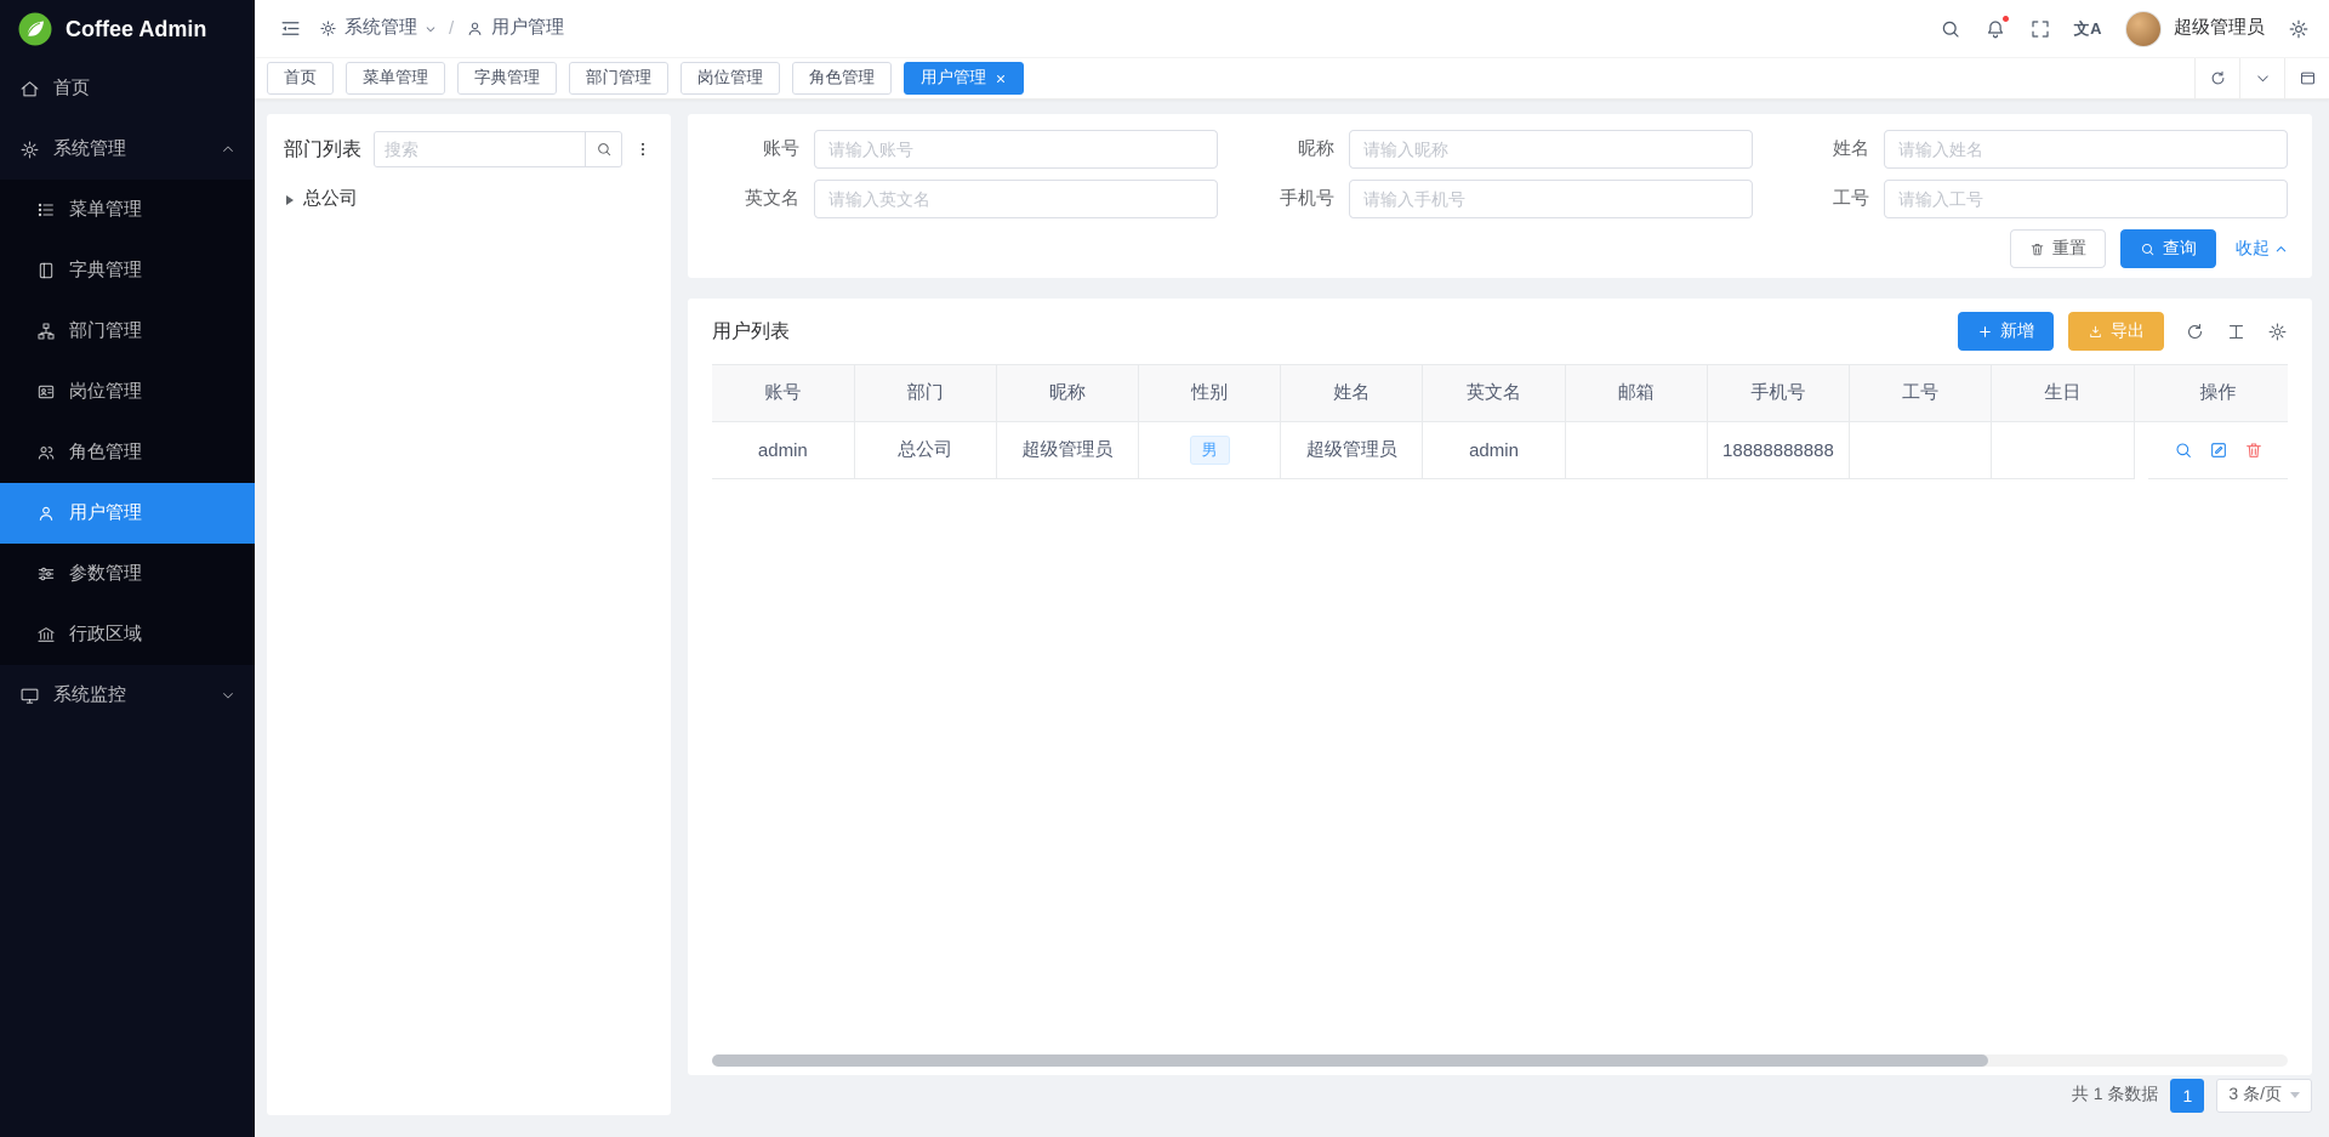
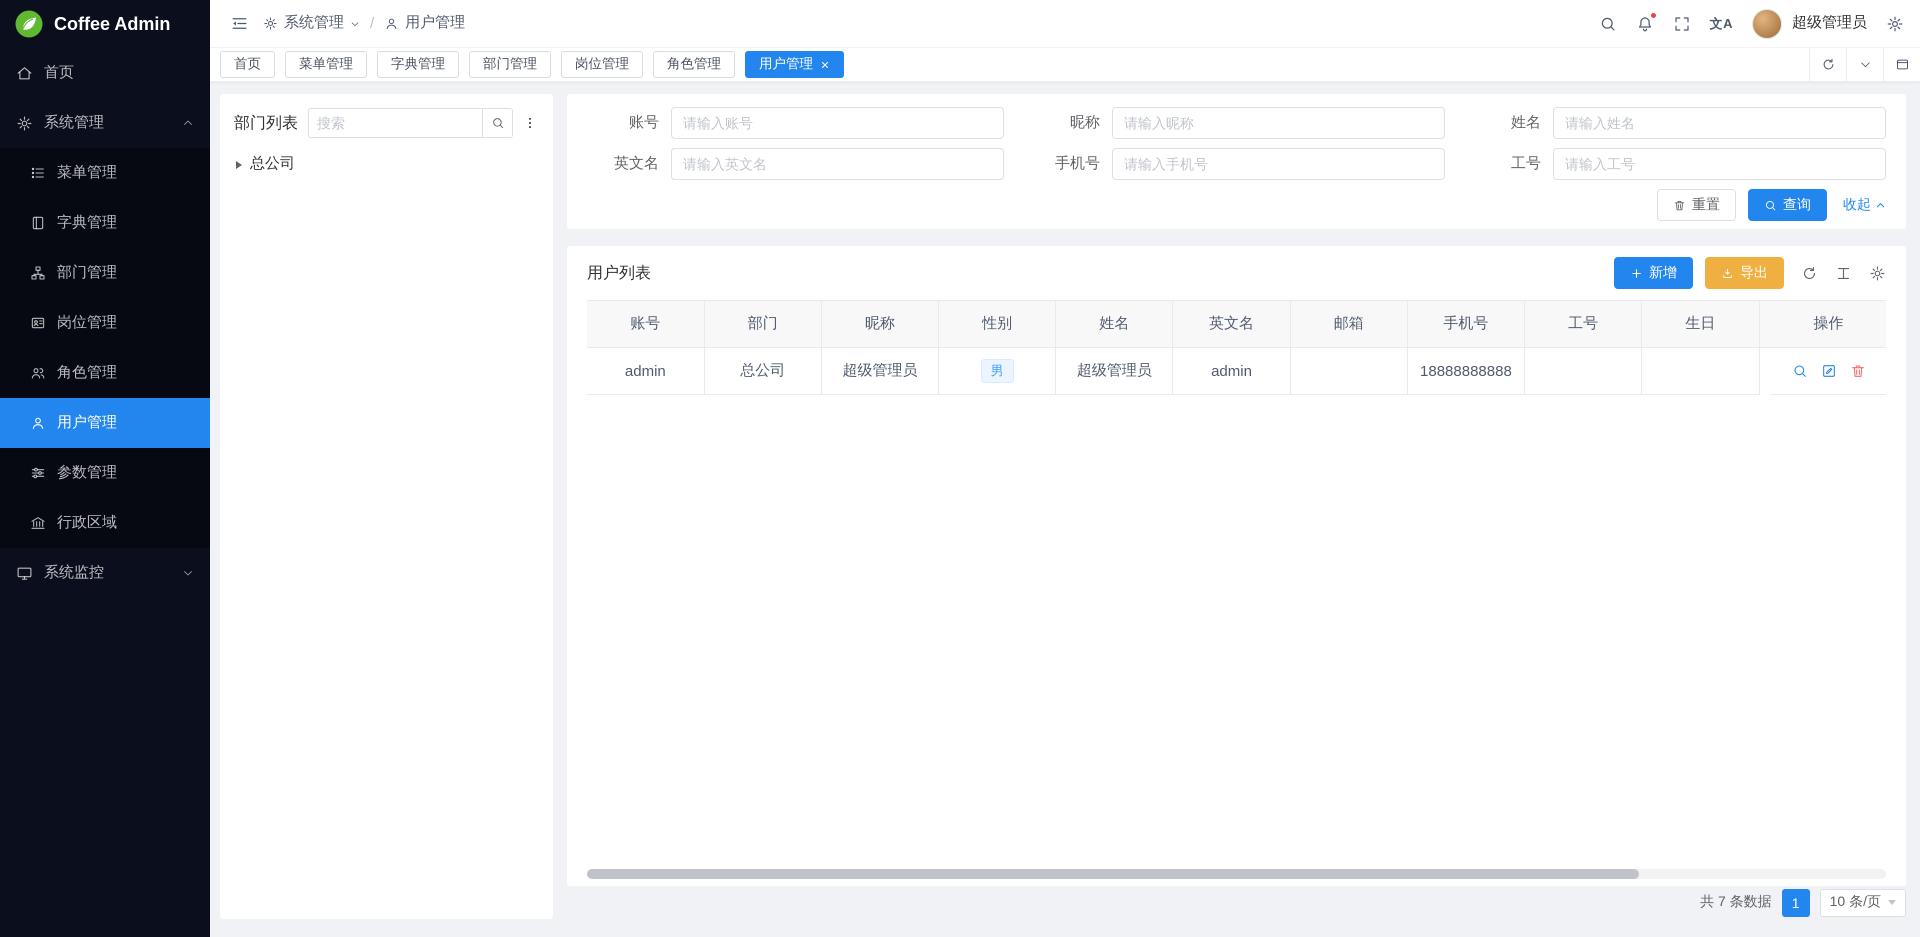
  Coffee Admin
  首页
  系统管理
  菜单管理
  字典管理
  部门管理
  岗位管理
  角色管理
  用户管理
  参数管理
  行政区域
  系统监控
  系统管理
  /
  用户管理
  文A
  超级管理员
  首页
  菜单管理
  字典管理
  部门管理
  岗位管理
  角色管理
  用户管理
  部门列表
  搜索
  总公司
  账号
  请输入账号
  昵称
  请输入昵称
  姓名
  请输入姓名
  英文名
  请输入英文名
  手机号
  请输入手机号
  工号
  请输入工号
  重置
  查询
  收起
  用户列表
  新增
  导出
  账号	部门	昵称	性别	姓名	英文名	邮箱	手机号	工号	生日		操作
  admin	总公司	超级管理员	男	超级管理员	admin		18888888888
- 共 1 条数据
+ 共 7 条数据
  1
- 3 条/页
+ 10 条/页
